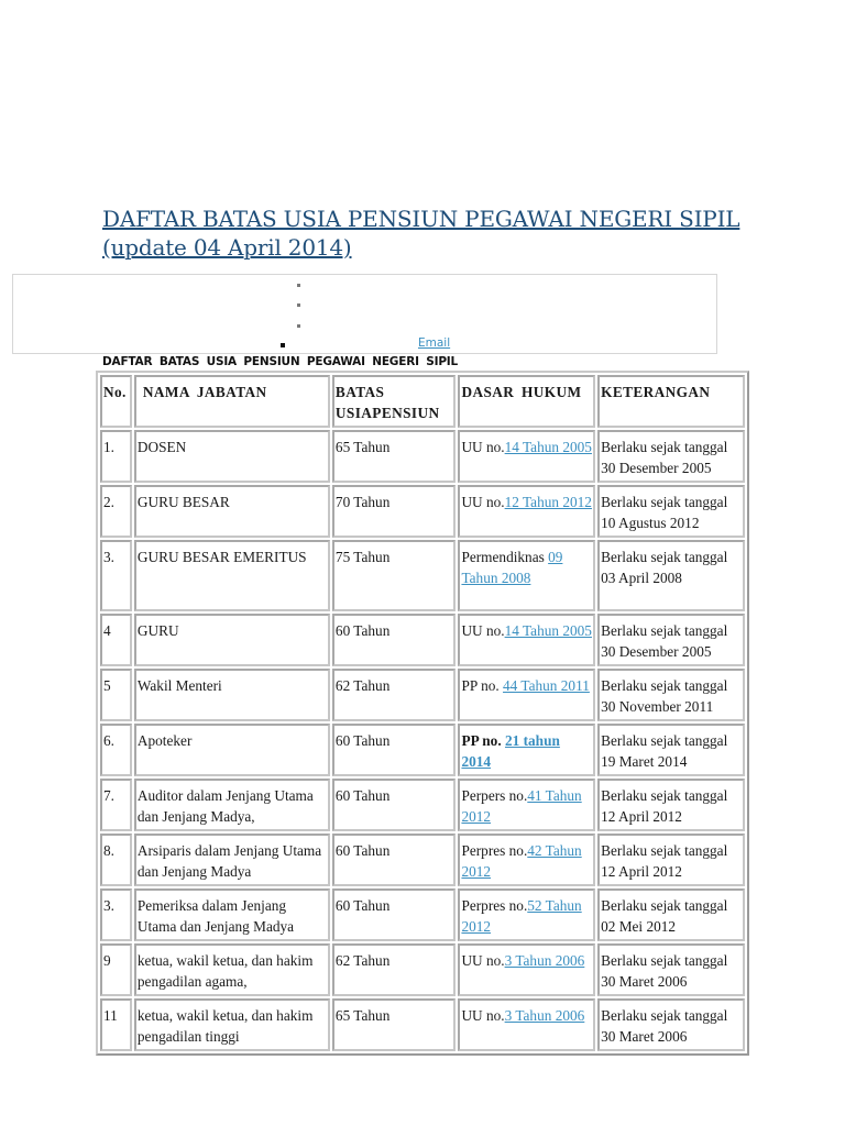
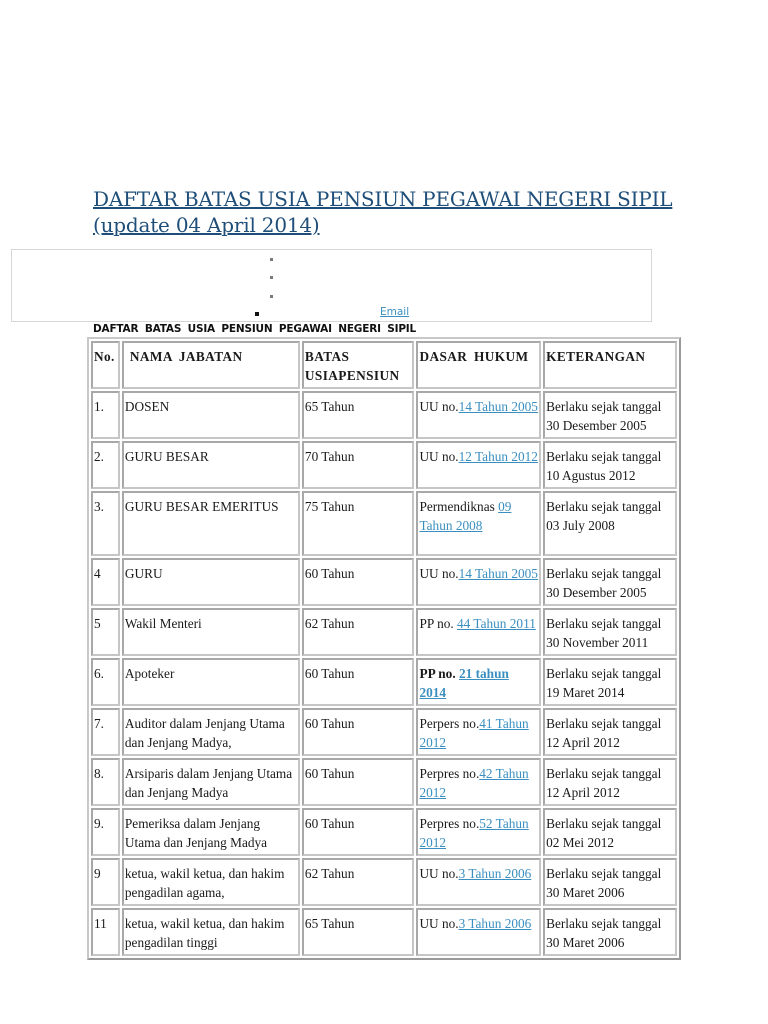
  DAFTAR BATAS USIA PENSIUN PEGAWAI NEGERI SIPIL (update 04 April 2014)
  Email
  DAFTAR BATAS USIA PENSIUN PEGAWAI NEGERI SIPIL
  No.	NAMA JABATAN	BATAS USIAPENSIUN	DASAR HUKUM	KETERANGAN
  1.	DOSEN	65 Tahun	UU no.14 Tahun 2005	Berlaku sejak tanggal 30 Desember 2005
  2.	GURU BESAR	70 Tahun	UU no.12 Tahun 2012	Berlaku sejak tanggal 10 Agustus 2012
- 3.	GURU BESAR EMERITUS	75 Tahun	Permendiknas 09 Tahun 2008	Berlaku sejak tanggal 03 April 2008
+ 3.	GURU BESAR EMERITUS	75 Tahun	Permendiknas 09 Tahun 2008	Berlaku sejak tanggal 03 July 2008
  4	GURU	60 Tahun	UU no.14 Tahun 2005	Berlaku sejak tanggal 30 Desember 2005
  5	Wakil Menteri	62 Tahun	PP no. 44 Tahun 2011	Berlaku sejak tanggal 30 November 2011
  6.	Apoteker	60 Tahun	PP no. 21 tahun 2014	Berlaku sejak tanggal 19 Maret 2014
  7.	Auditor dalam Jenjang Utama dan Jenjang Madya,	60 Tahun	Perpers no.41 Tahun 2012	Berlaku sejak tanggal 12 April 2012
  8.	Arsiparis dalam Jenjang Utama dan Jenjang Madya	60 Tahun	Perpres no.42 Tahun 2012	Berlaku sejak tanggal 12 April 2012
- 3.	Pemeriksa dalam Jenjang Utama dan Jenjang Madya	60 Tahun	Perpres no.52 Tahun 2012	Berlaku sejak tanggal 02 Mei 2012
+ 9.	Pemeriksa dalam Jenjang Utama dan Jenjang Madya	60 Tahun	Perpres no.52 Tahun 2012	Berlaku sejak tanggal 02 Mei 2012
  9	ketua, wakil ketua, dan hakim pengadilan agama,	62 Tahun	UU no.3 Tahun 2006	Berlaku sejak tanggal 30 Maret 2006
  11	ketua, wakil ketua, dan hakim pengadilan tinggi	65 Tahun	UU no.3 Tahun 2006	Berlaku sejak tanggal 30 Maret 2006
